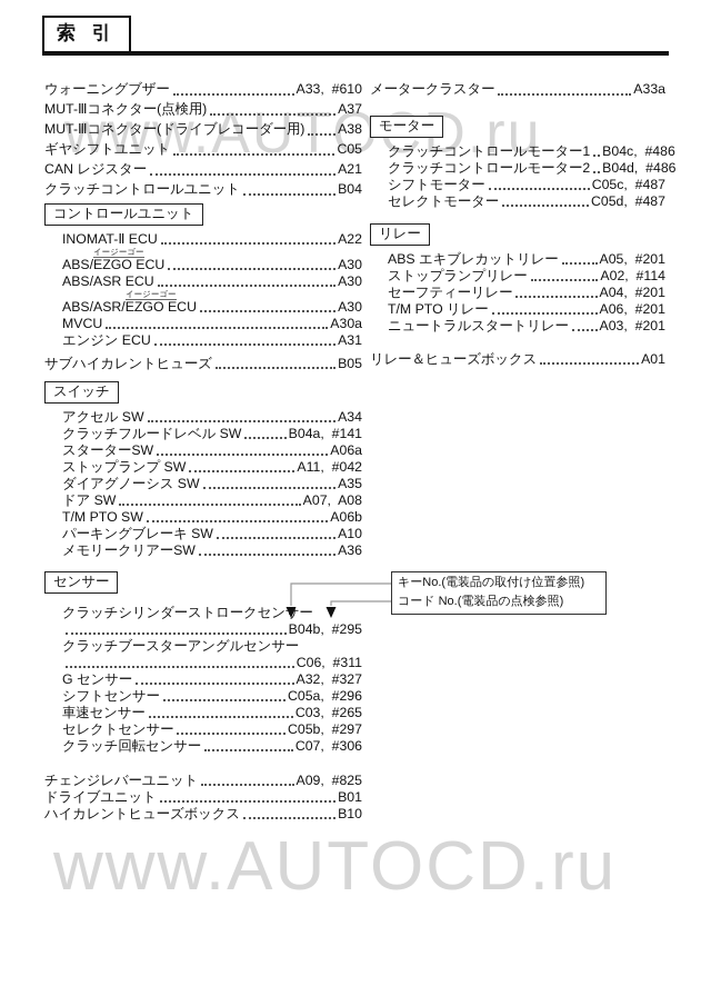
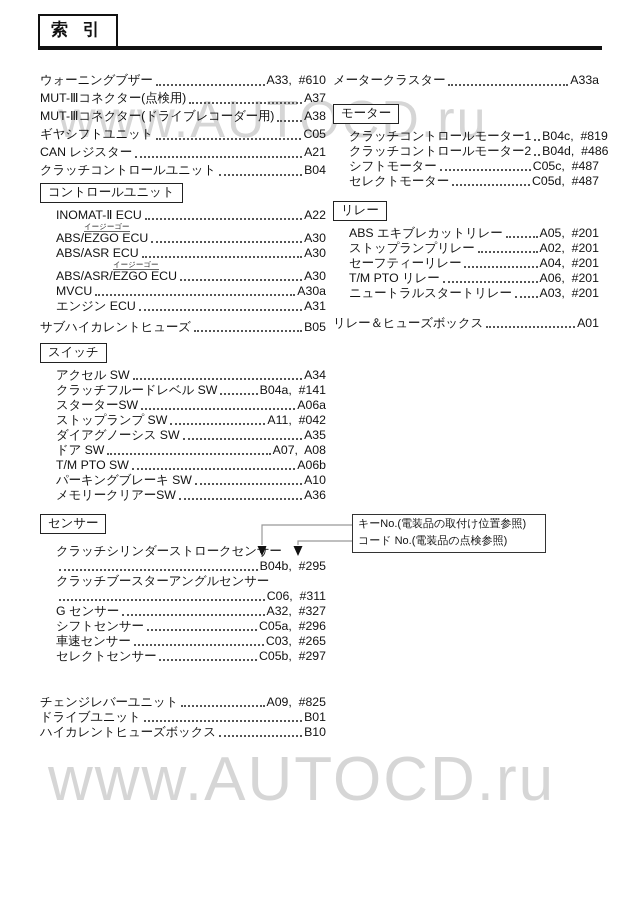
  www.AUTOD.ru
  www.AUTOCD.ru
  索 引
  ウォーニングブザー
  A33, #610
  MUT-Ⅲコネクター(点検用)
  A37
  MUT-Ⅲコネクター(ドライブレコーダー用)
  A38
  ギヤシフトユニット
  C05
  CAN レジスター
  A21
  クラッチコントロールユニット
  B04
  コントロールユニット
  INOMAT-Ⅱ ECU
  A22
  イージーゴー
  ABS/EZGO ECU
  A30
  ABS/ASR ECU
  A30
  イージーゴー
  ABS/ASR/EZGO ECU
  A30
  MVCU
  A30a
  エンジン ECU
  A31
  サブハイカレントヒューズ
  B05
  スイッチ
  アクセル SW
  A34
  クラッチフルードレベル SW
  B04a, #141
  スターターSW
  A06a
  ストップランプ SW
  A11, #042
  ダイアグノーシス SW
  A35
  ドア SW
  A07, A08
  T/M PTO SW
  A06b
  パーキングブレーキ SW
  A10
  メモリークリアーSW
  A36
  センサー
  クラッチシリンダーストロークセンー
  B04b, #295
  クラッチブースターアングルセンサー
  C06, #311
  G センサー
  A32, #327
  シフトセンサー
  C05a, #296
  車速センサー
  C03, #265
  セレクトセンサー
  C05b, #297
- クラッチ回転センサー
- C07, #306
  チェンジレバーユニット
  A09, #825
  ドライブユニット
  B01
  ハイカレントヒューズボックス
  B10
  メータークラスター
  A33a
  モーター
  クラッチコントロールモーター1
- B04c, #486
+ B04c, #819
  クラッチコントロールモーター2
  B04d, #486
  シフトモーター
  C05c, #487
  セレクトモーター
  C05d, #487
  リレー
  ABS エキブレカットリレー
  A05, #201
  ストップランプリレー
- A02, #114
+ A02, #201
  セーフティーリレー
  A04, #201
  T/M PTO リレー
  A06, #201
  ニュートラルスタートリレー
  A03, #201
  リレー＆ヒューズボックス
  A01
  キーNo.(電装品の取付け位置参照)
  コード No.(電装品の点検参照)
